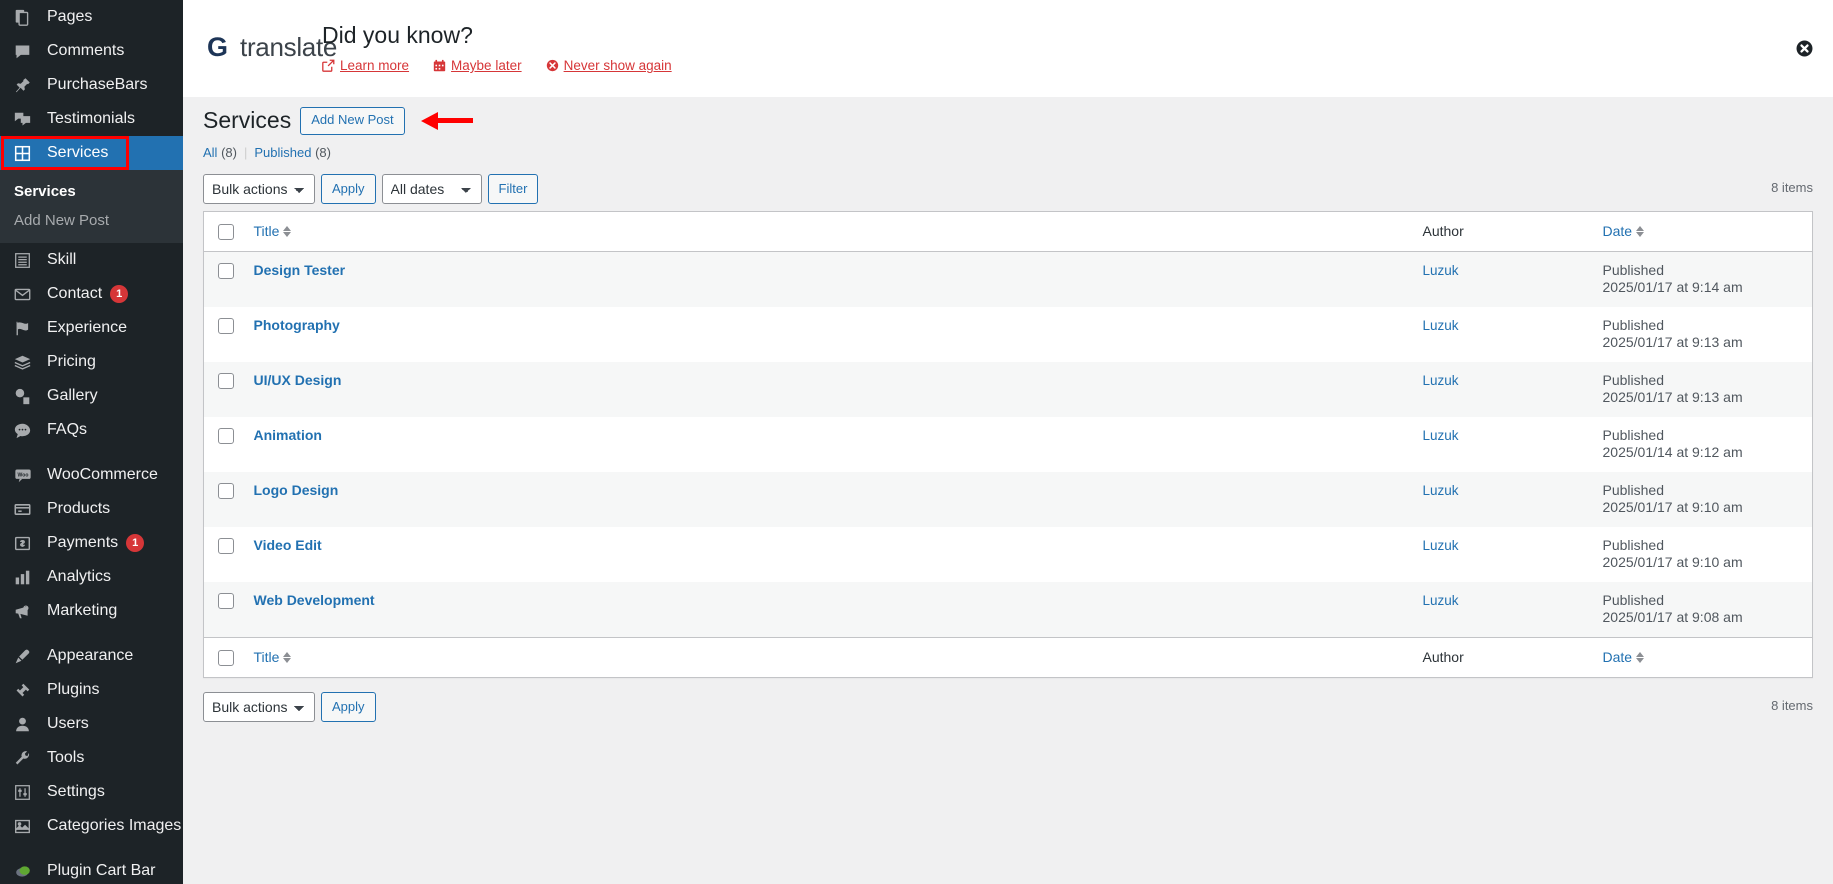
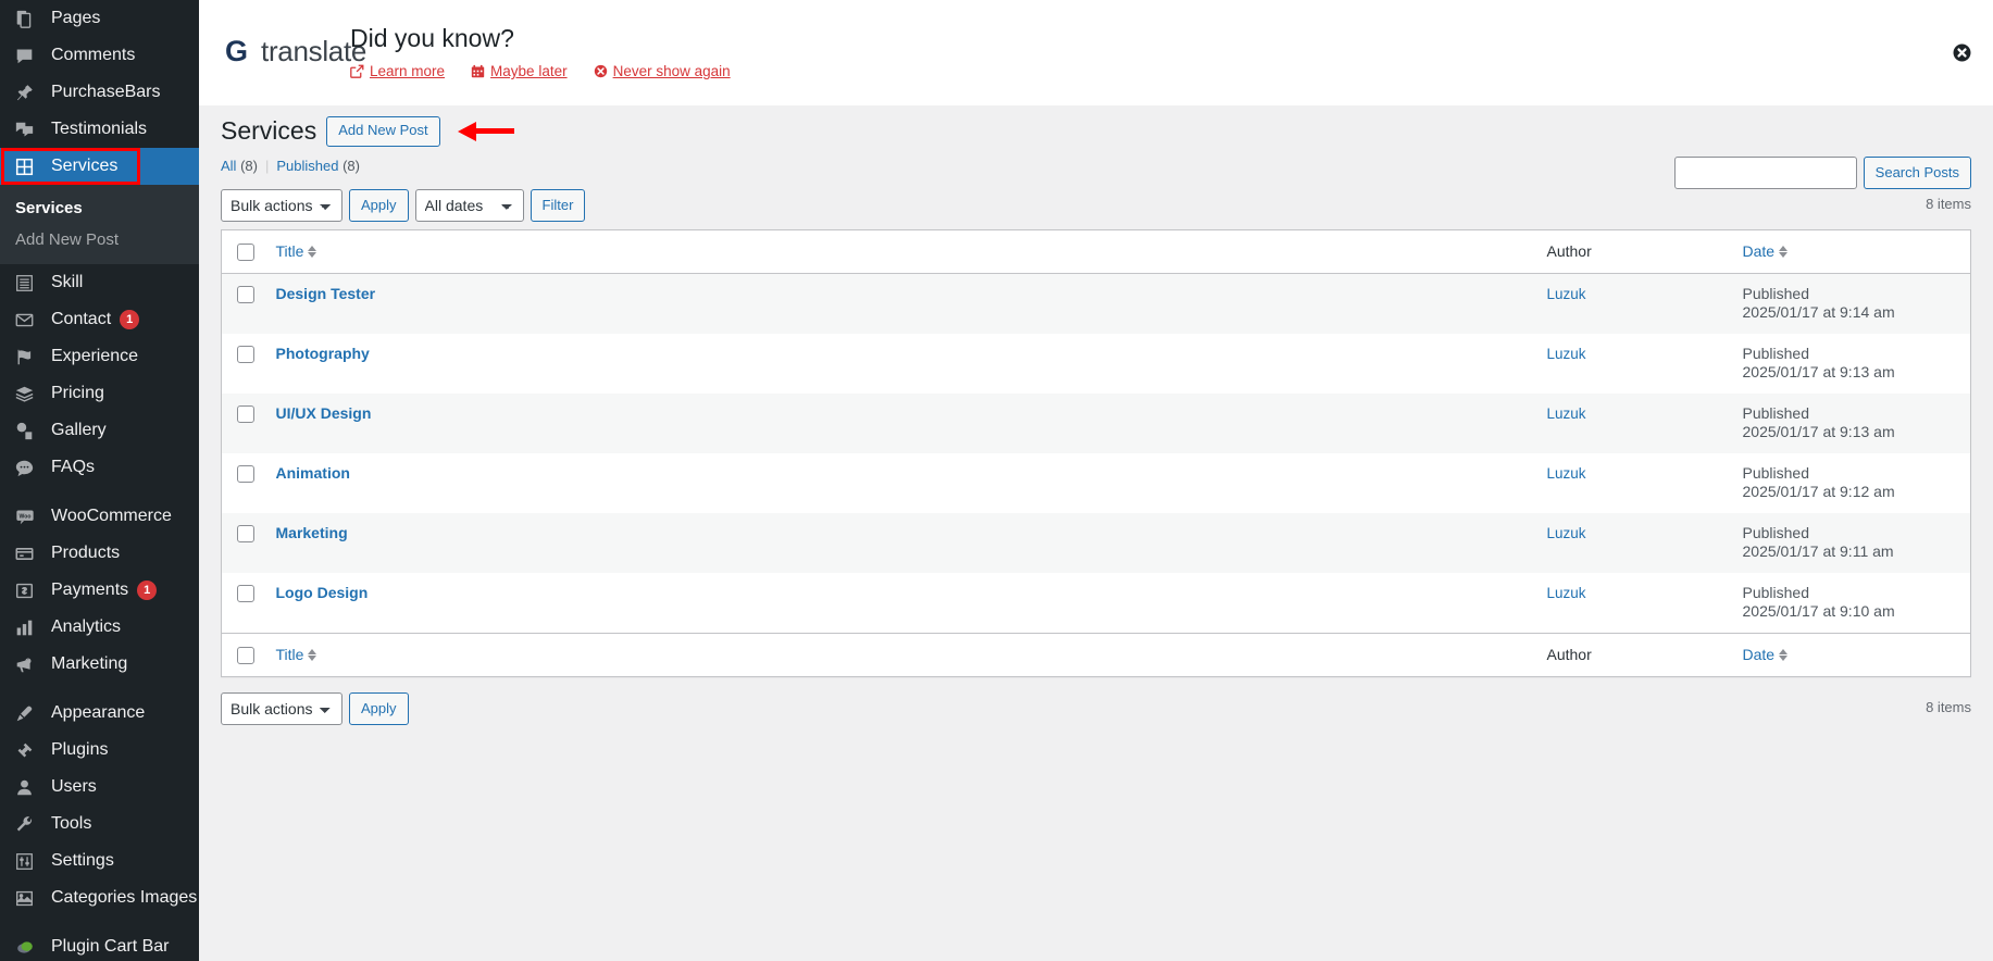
  Pages
  Comments
  PurchaseBars
  Testimonials
  Services
  Services
  Add New Post
  Skill
  Contact
  1
  Experience
  Pricing
  Gallery
  FAQs
  WooCommerce
  Products
  Payments
  1
  Analytics
  Marketing
  Appearance
  Plugins
  Users
  Tools
  Settings
  Categories Images
  Plugin Cart Bar
  G
  translate
  Did you know?
  Learn more
  Maybe later
  Never show again
  Services
  Add New Post
  All (8)
  |
  Published (8)
  Bulk actions
  Apply
  All dates
  Filter
+ Search Posts
  8 items
  	Title	Author	Date
  	Design Tester	Luzuk	Published2025/01/17 at 9:14 am
  	Photography	Luzuk	Published2025/01/17 at 9:13 am
  	UI/UX Design	Luzuk	Published2025/01/17 at 9:13 am
- 	Animation	Luzuk	Published2025/01/14 at 9:12 am
+ 	Animation	Luzuk	Published2025/01/17 at 9:12 am
+ 	Marketing	Luzuk	Published2025/01/17 at 9:11 am
  	Logo Design	Luzuk	Published2025/01/17 at 9:10 am
- 	Video Edit	Luzuk	Published2025/01/17 at 9:10 am
- 	Web Development	Luzuk	Published2025/01/17 at 9:08 am
  	Title	Author	Date
  Bulk actions
  Apply
  8 items
